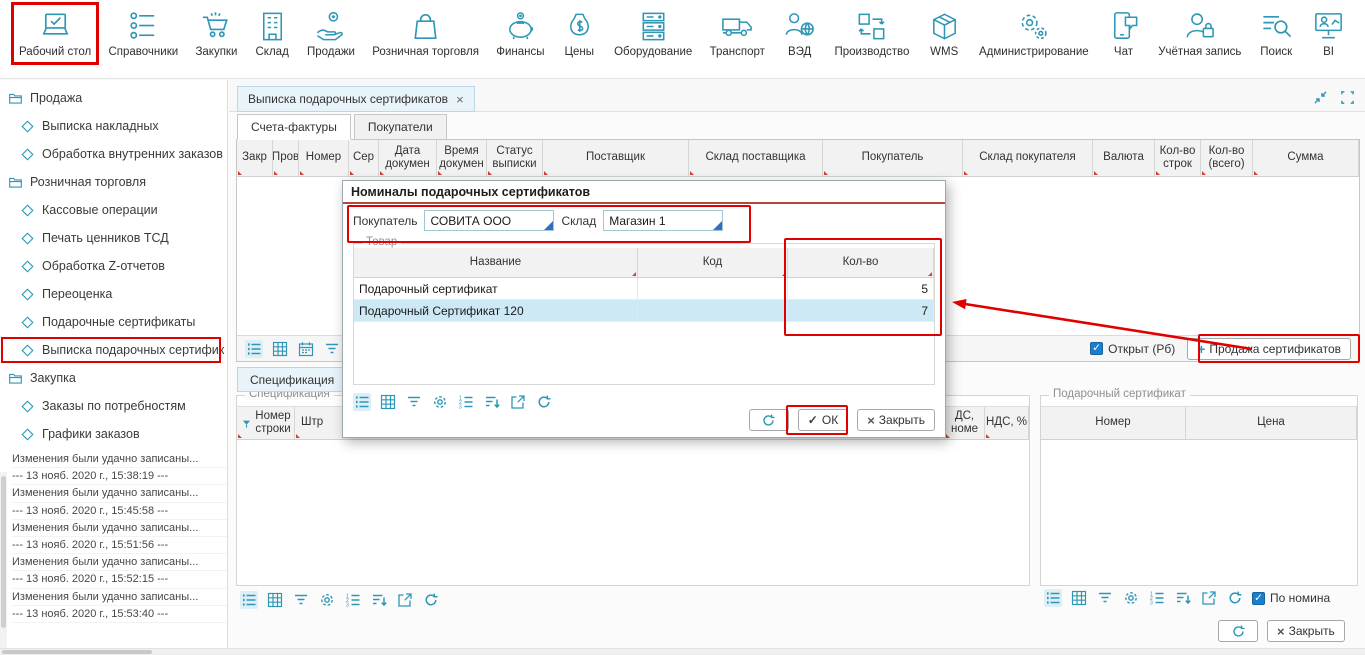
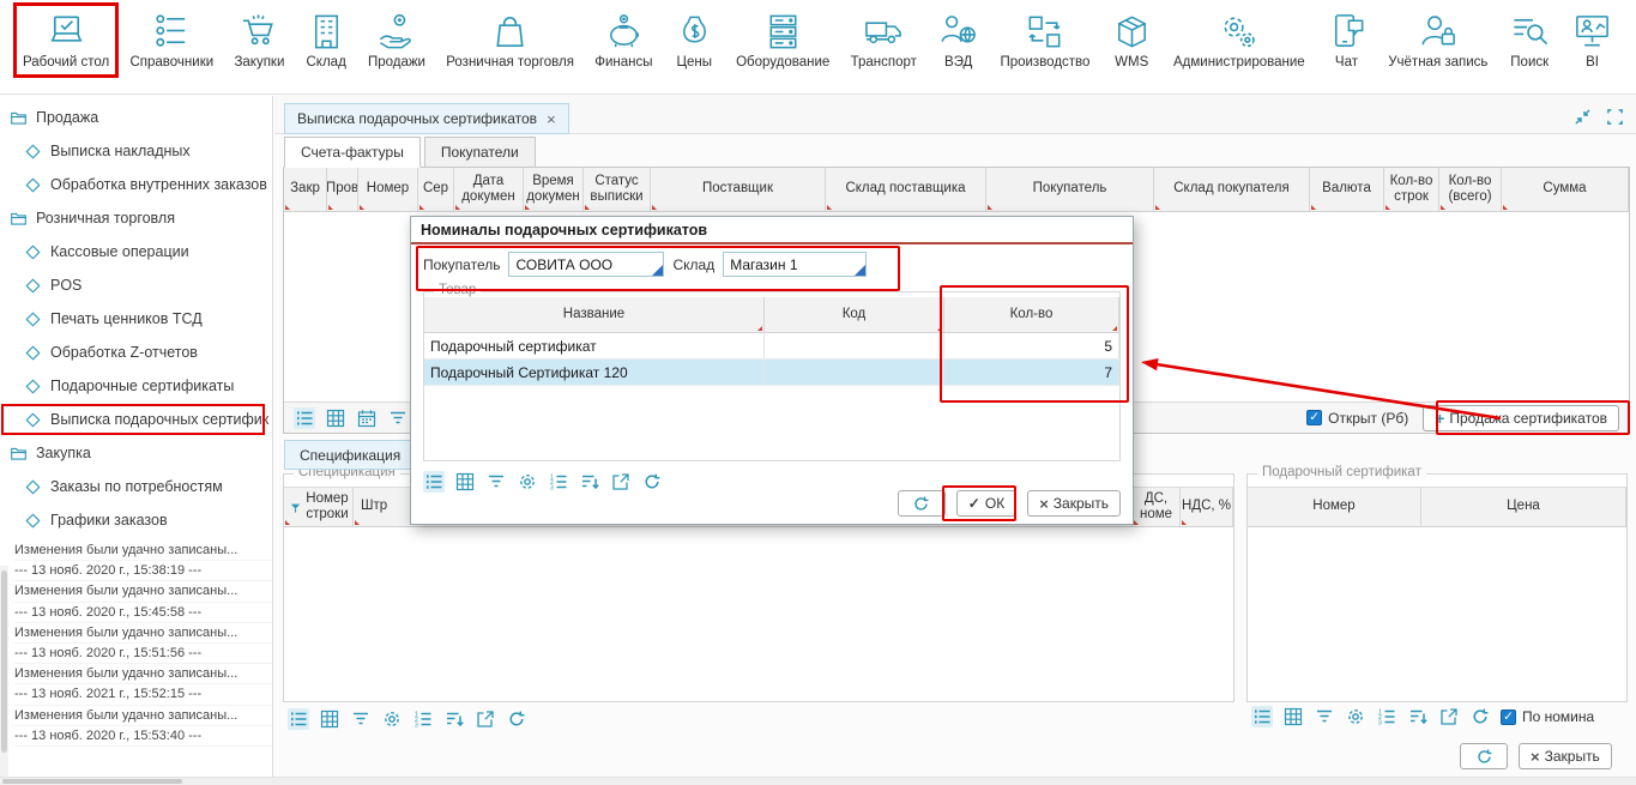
  Рабочий стол
  Справочники
  Закупки
  Склад
  Продажи
  Розничная торговля
  Финансы
  Цены
  Оборудование
  Транспорт
  ВЭД
  Производство
  WMS
  Администрирование
  Чат
  Учётная запись
  Поиск
  BI
  Продажа
  Выписка накладных
  Обработка внутренних заказов
  Розничная торговля
  Кассовые операции
+ POS
  Печать ценников ТСД
  Обработка Z-отчетов
- Переоценка
  Подарочные сертификаты
  Выписка подарочных сертифик
  Закупка
  Заказы по потребностям
  Графики заказов
  Изменения были удачно записаны...
  --- 13 нояб. 2020 г., 15:38:19 ---
  Изменения были удачно записаны...
  --- 13 нояб. 2020 г., 15:45:58 ---
  Изменения были удачно записаны...
  --- 13 нояб. 2020 г., 15:51:56 ---
  Изменения были удачно записаны...
- --- 13 нояб. 2020 г., 15:52:15 ---
+ --- 13 нояб. 2021 г., 15:52:15 ---
  Изменения были удачно записаны...
  --- 13 нояб. 2020 г., 15:53:40 ---
  Выписка подарочных сертификатов
  ×
  Счета-фактуры
  Покупатели
  Закр
  Пров
  Номер
  Сер
  Дата
  докумен
  Время
  докумен
  Статус
  выписки
  Поставщик
  Склад поставщика
  Покупатель
  Склад покупателя
  Валюта
  Кол-во
  строк
  Кол-во
  (всего)
  Сумма
  ✓
  Открыт (Рб)
  +
  Прода сертификатов
  Спецификация
  Спецификация
  Номер
  строки
  Штр
  ДС,
  номе
  НДС, %
  Подарочный сертификат
  Номер
  Цена
  ✓
  По номина
  ×
  Закрыть
  Номиналы подарочных сертификатов
  Покупатель
  СОВИТА ООО
  Склад
  Магазин 1
  Товар
  Название
  Код
  Кол-во
  Подарочный сертификат
  5
  Подарочный Сертификат 120
  7
  ✓
  ОК
  ×
  Закрыть
